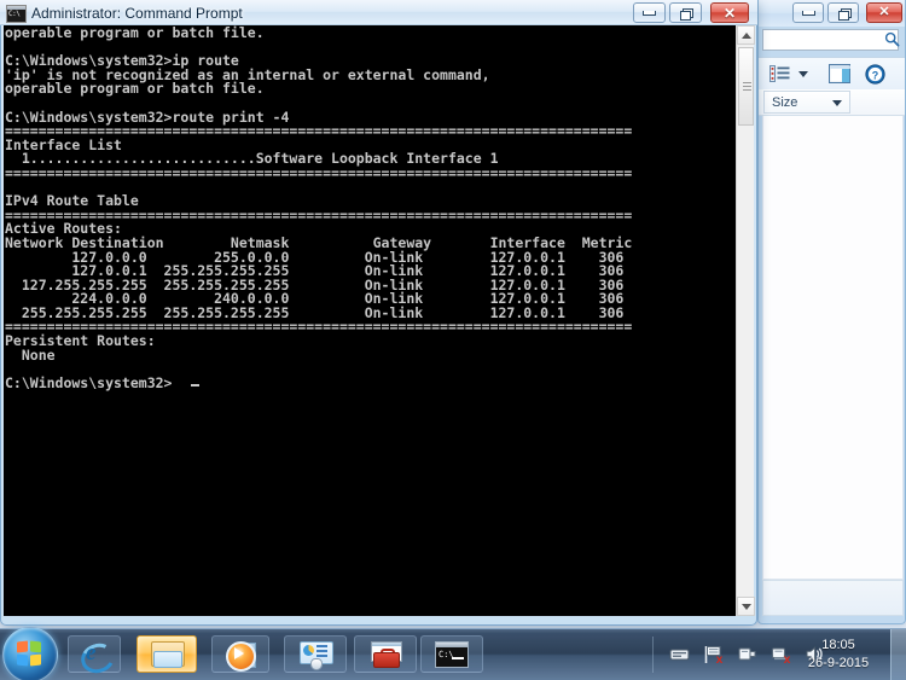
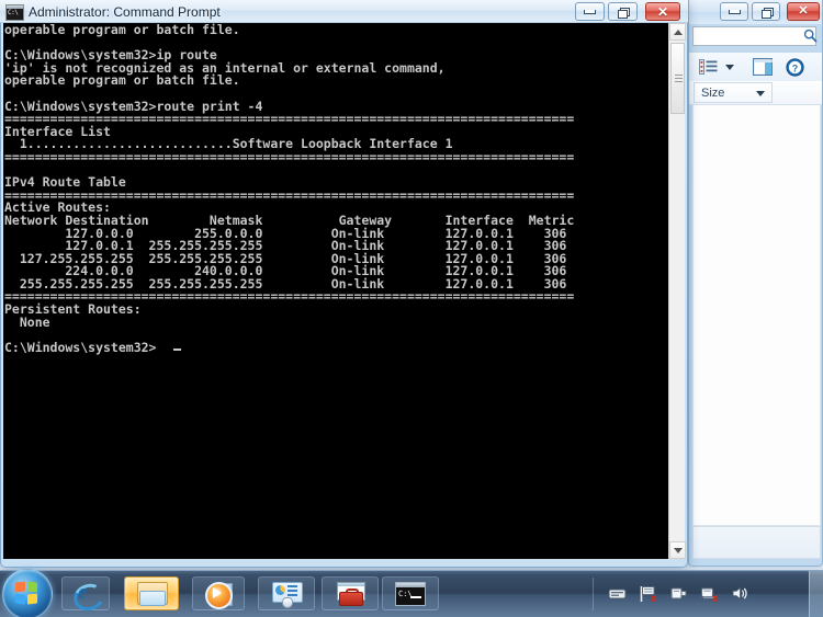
  ✕
  ?
  Size
  Administrator: Command Prompt
  ✕
  operable program or batch file.
  C:\Windows\system32>ip route
  'ip' is not recognized as an internal or external command,
  operable program or batch file.
  C:\Windows\system32>route print -4
  ===========================================================================
  Interface List
  1...........................Software Loopback Interface 1
  ===========================================================================
  IPv4 Route Table
  ===========================================================================
  Active Routes:
  Network Destination Netmask Gateway Interface Metric
  127.0.0.0 255.0.0.0 On-link 127.0.0.1 306
  127.0.0.1 255.255.255.255 On-link 127.0.0.1 306
  127.255.255.255 255.255.255.255 On-link 127.0.0.1 306
  224.0.0.0 240.0.0.0 On-link 127.0.0.1 306
  255.255.255.255 255.255.255.255 On-link 127.0.0.1 306
  ===========================================================================
  Persistent Routes:
  None
  C:\Windows\system32>
  e
  C:\
  x
  x
- 18:05
- 26-9-2015
